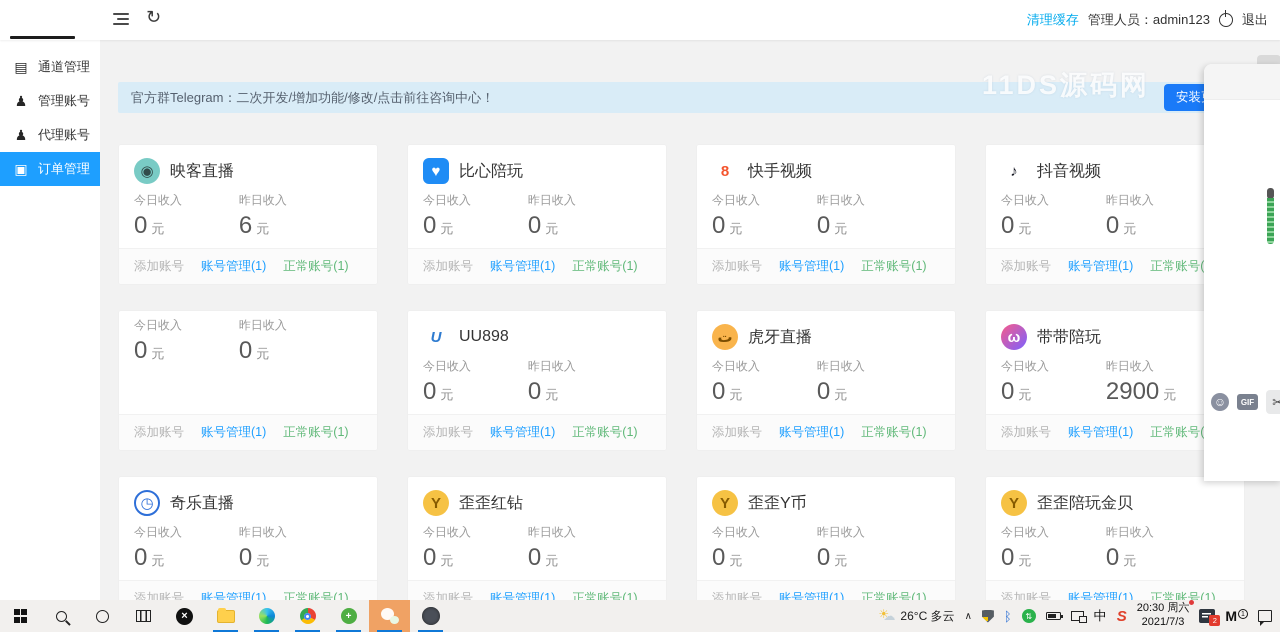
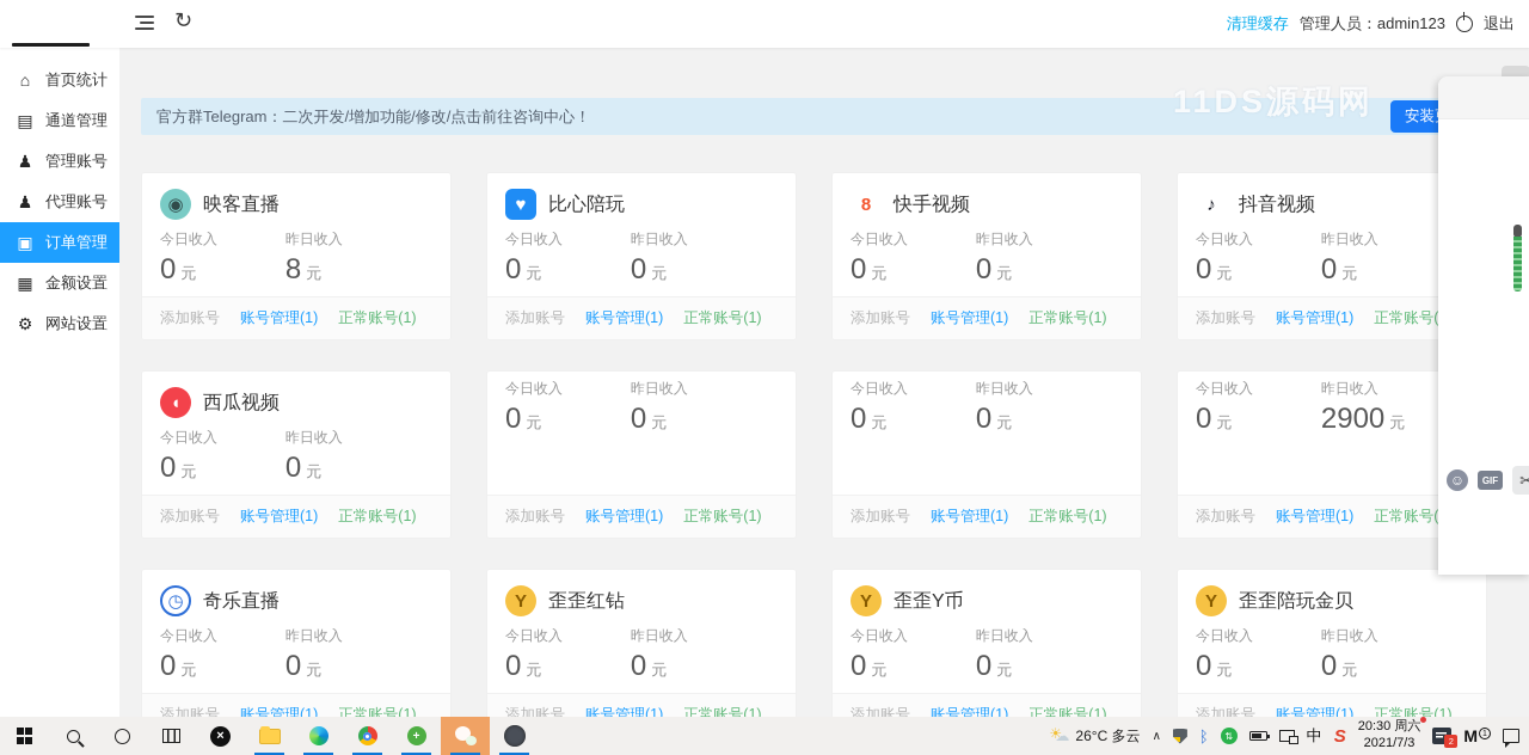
  ↻
  清理缓存
  管理人员：admin123
  退出
+ ⌂
+ 首页统计
  ▤
  通道管理
  ♟
  管理账号
  ♟
  代理账号
  ▣
  订单管理
+ ▦
+ 金额设置
+ ⚙
+ 网站设置
  官方群Telegram：二次开发/增加功能/修改/点击前往咨询中心！
  11DS源码网
  ◉
  映客直播
  今日收入
  0 元
  昨日收入
- 6 元
+ 8 元
  添加账号
  账号管理(1)
  正常账号(1)
  ♥
  比心陪玩
  今日收入
  0 元
  昨日收入
  0 元
  添加账号
  账号管理(1)
  正常账号(1)
  8
  快手视频
  今日收入
  0 元
  昨日收入
  0 元
  添加账号
  账号管理(1)
  正常账号(1)
  ♪
  抖音视频
  今日收入
  0 元
  昨日收入
  0 元
  添加账号
  账号管理(1)
  正常账号(
+ ◖
+ 西瓜视频
  今日收入
  0 元
  昨日收入
  0 元
  添加账号
  账号管理(1)
  正常账号(1)
- U
- UU898
  今日收入
  0 元
  昨日收入
  0 元
  添加账号
  账号管理(1)
  正常账号(1)
- ت
- 虎牙直播
  今日收入
  0 元
  昨日收入
  0 元
  添加账号
  账号管理(1)
  正常账号(1)
- ω
- 带带陪玩
  今日收入
  0 元
  昨日收入
  2900 元
  添加账号
  账号管理(1)
  正常账号(
  ◷
  奇乐直播
  今日收入
  0 元
  昨日收入
  0 元
  添加账号
  账号管理(1)
  正常账号(1)
  Y
  歪歪红钻
  今日收入
  0 元
  昨日收入
  0 元
  添加账号
  账号管理(1)
  正常账号(1)
  Y
  歪歪Y币
  今日收入
  0 元
  昨日收入
  0 元
  添加账号
  账号管理(1)
  正常账号(1)
  Y
  歪歪陪玩金贝
  今日收入
  0 元
  昨日收入
  0 元
  添加账号
  账号管理(1)
  正常账号(1)
  ☺
  GIF
  ✂
  ×
  +
  ☀
  ☁
  26°C 多云
  ∧
  ᛒ
  ⇅
  中
  S
  20:30 周六
  2021/7/3
  2
  M
